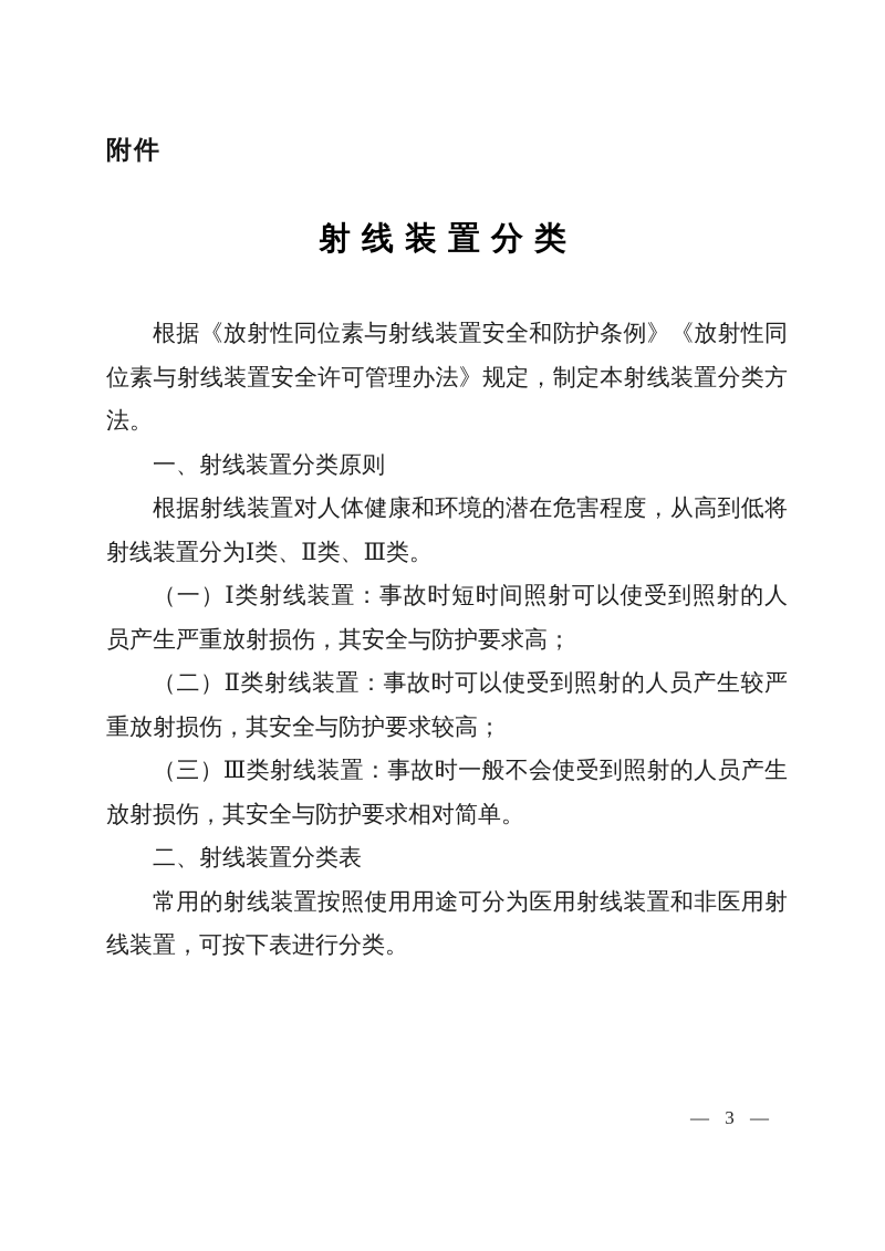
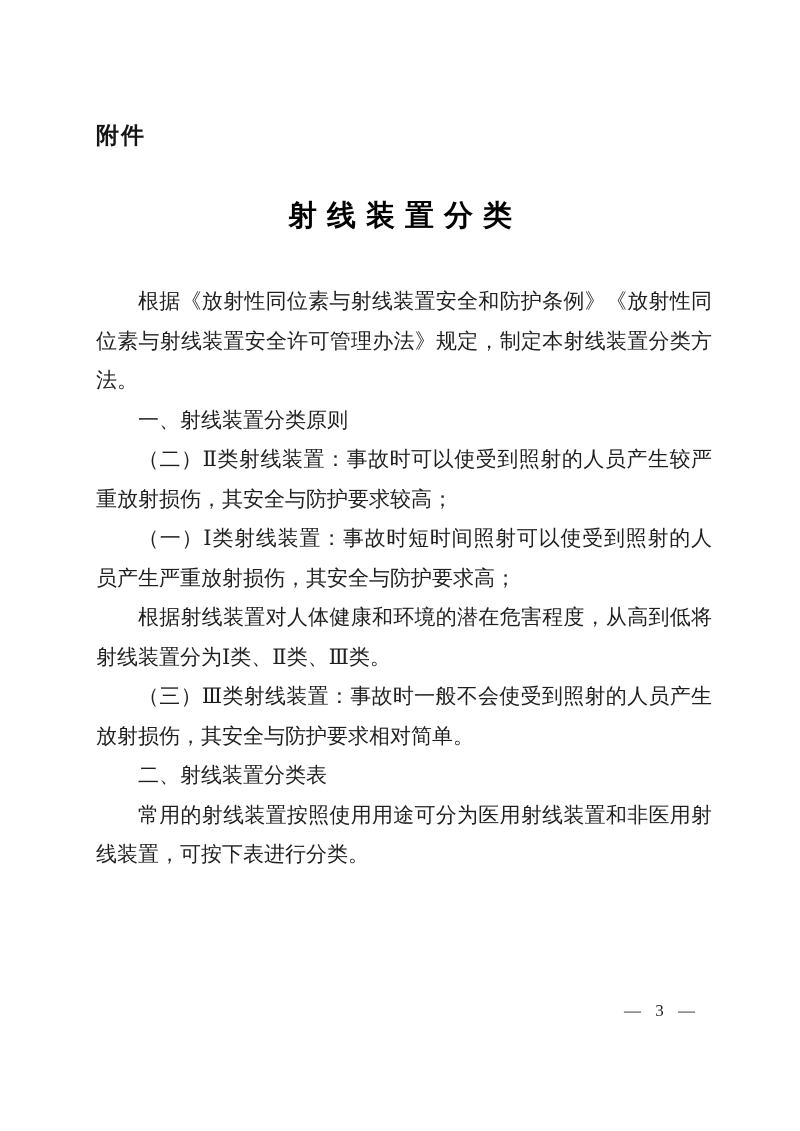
  附件
  射线装置分类
  根据《放射性同位素与射线装置安全和防护条例》《放射性同位素与射线装置安全许可管理办法》规定，制定本射线装置分类方法。
  一、射线装置分类原则
- 根据射线装置对人体健康和环境的潜在危害程度，从高到低将射线装置分为Ⅰ类、Ⅱ类、Ⅲ类。
+ （二）Ⅱ类射线装置：事故时可以使受到照射的人员产生较严重放射损伤，其安全与防护要求较高；
  （一）Ⅰ类射线装置：事故时短时间照射可以使受到照射的人员产生严重放射损伤，其安全与防护要求高；
- （二）Ⅱ类射线装置：事故时可以使受到照射的人员产生较严重放射损伤，其安全与防护要求较高；
+ 根据射线装置对人体健康和环境的潜在危害程度，从高到低将射线装置分为Ⅰ类、Ⅱ类、Ⅲ类。
  （三）Ⅲ类射线装置：事故时一般不会使受到照射的人员产生放射损伤，其安全与防护要求相对简单。
  二、射线装置分类表
  常用的射线装置按照使用用途可分为医用射线装置和非医用射线装置，可按下表进行分类。
  — 3 —
